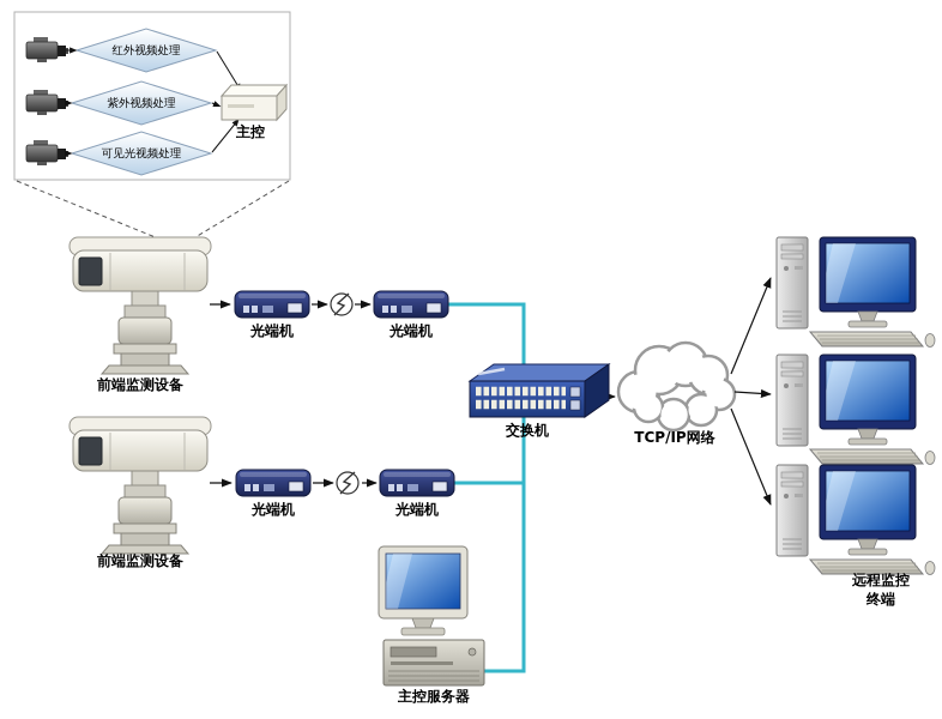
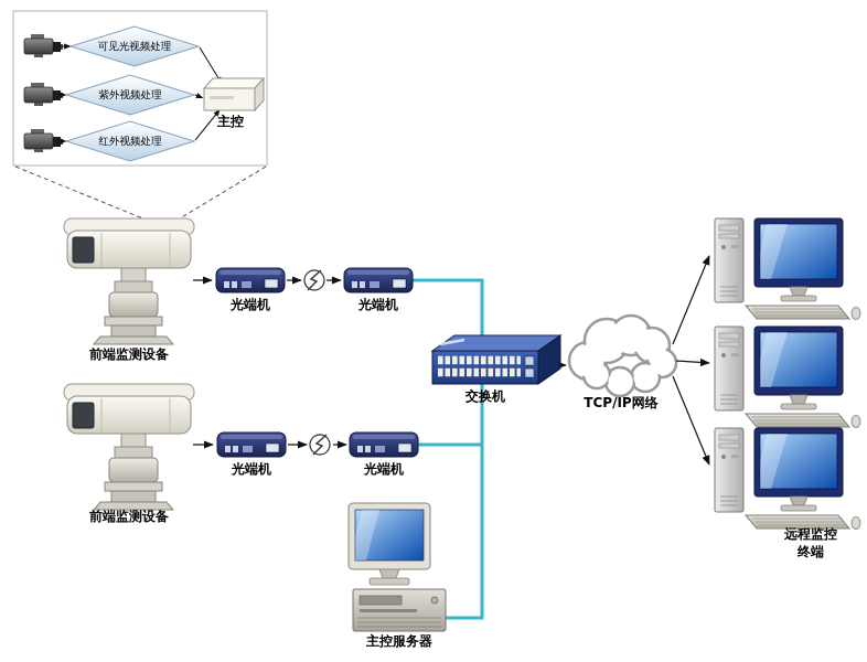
- 红外视频处理
+ 可见光视频处理
  紫外视频处理
- 可见光视频处理
+ 红外视频处理
  主控
  前端监测设备
  前端监测设备
  光端机
  光端机
  光端机
  光端机
  交换机
  TCP/IP网络
  远程监控
  终端
  主控服务器
